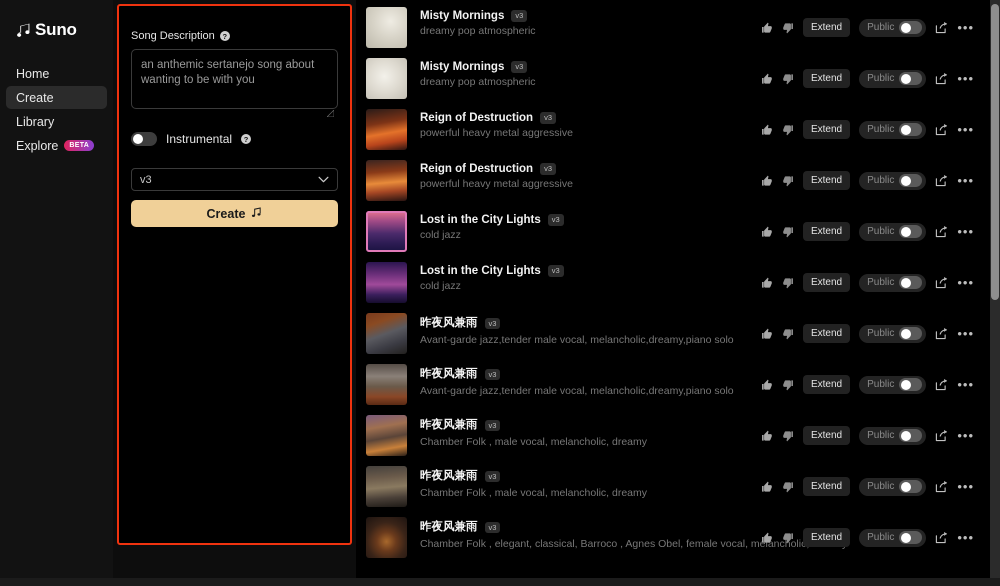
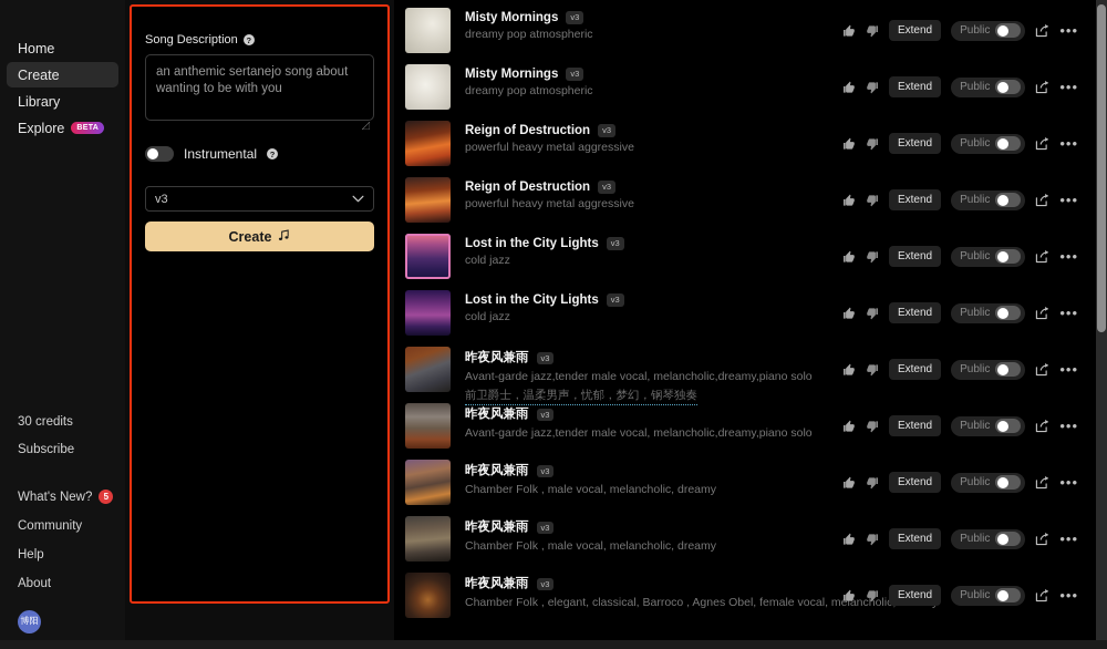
- Suno
  Home
  Create
  Library
  Explore
+ 30 credits
+ Subscribe
+ What's New?
+ 5
+ Community
+ Help
+ About
+ 博阳
  Song Description
  ?
  Instrumental
  ?
  v3
  Create
  Misty Mornings
  v3
  dreamy pop atmospheric
  Extend
  Public
  •••
  Misty Mornings
  v3
  dreamy pop atmospheric
  Extend
  Public
  •••
  Reign of Destruction
  v3
  powerful heavy metal aggressive
  Extend
  Public
  •••
  Reign of Destruction
  v3
  powerful heavy metal aggressive
  Extend
  Public
  •••
  Lost in the City Lights
  v3
  cold jazz
  Extend
  Public
  •••
  Lost in the City Lights
  v3
  cold jazz
  Extend
  Public
  •••
  昨夜风兼雨
  v3
  Avant-garde jazz,tender male vocal, melancholic,dreamy,piano solo
+ 前卫爵士，温柔男声，忧郁，梦幻，钢琴独奏
  Extend
  Public
  •••
  昨夜风兼雨
  v3
  Avant-garde jazz,tender male vocal, melancholic,dreamy,piano solo
  Extend
  Public
  •••
  昨夜风兼雨
  v3
  Chamber Folk , male vocal, melancholic, dreamy
  Extend
  Public
  •••
  昨夜风兼雨
  v3
  Chamber Folk , male vocal, melancholic, dreamy
  Extend
  Public
  •••
  昨夜风兼雨
  v3
  Chamber Folk , elegant, classical, Barroco , Agnes Obel, female vocal, melancholi
  Extend
  Public
  •••
